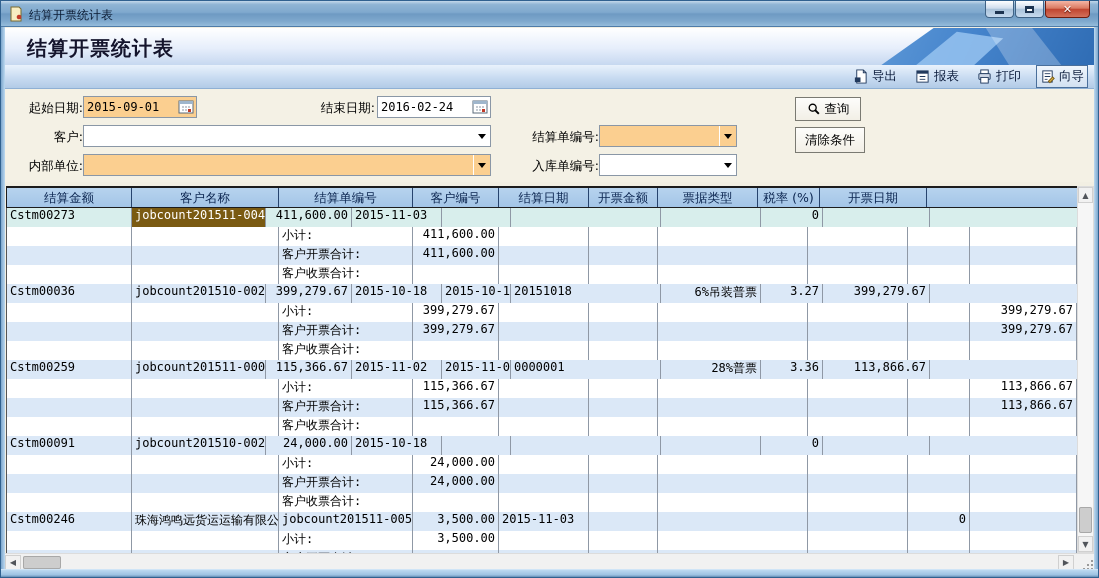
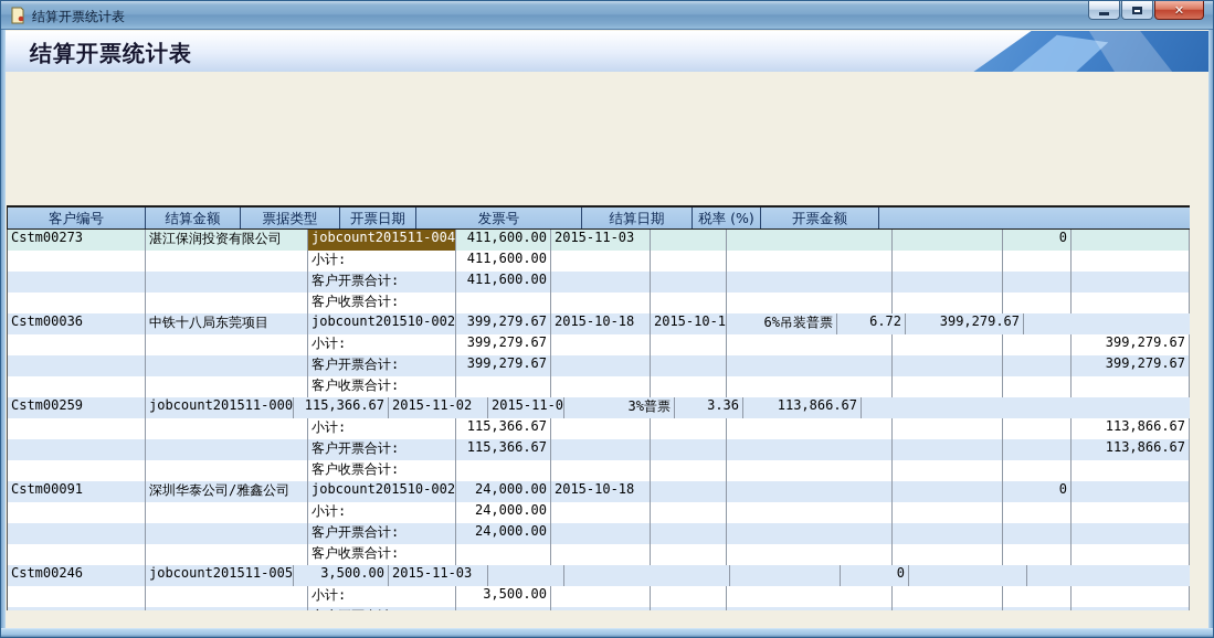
  结算开票统计表
  ✕
  结算开票统计表
- 导出
- 报表
- 打印
- 向导
- 起始日期:
- 2015-09-01
- 结束日期:
- 2016-02-24
- 查询
- 客户:
- 结算单编号:
- 清除条件
- 内部单位:
- 入库单编号:
- 结算金额
+ 客户编号
- 客户名称
- 结算单编号
- 客户编号
+ 结算金额
- 结算日期
+ 票据类型
- 开票金额
+ 开票日期
+ 发票号
- 票据类型
+ 结算日期
  税率 (%)
- 开票日期
+ 开票金额
  Cstm00273
+ 湛江保润投资有限公司
  jobcount201511-004
  411,600.00
  2015-11-03
  0
  小计:
  411,600.00
  客户开票合计:
  411,600.00
  客户收票合计:
  Cstm00036
+ 中铁十八局东莞项目
  jobcount201510-002
  399,279.67
  2015-10-18
  2015-10-1
- 20151018
  6%吊装普票
- 3.27
+ 6.72
  399,279.67
  小计:
  399,279.67
  399,279.67
  客户开票合计:
  399,279.67
  399,279.67
  客户收票合计:
  Cstm00259
  jobcount201511-000
  115,366.67
  2015-11-02
  2015-11-0
- 0000001
- 28%普票
+ 3%普票
  3.36
  113,866.67
  小计:
  115,366.67
  113,866.67
  客户开票合计:
  115,366.67
  113,866.67
  客户收票合计:
  Cstm00091
+ 深圳华泰公司/雅鑫公司
  jobcount201510-002
  24,000.00
  2015-10-18
  0
  小计:
  24,000.00
  客户开票合计:
  24,000.00
  客户收票合计:
  Cstm00246
- 珠海鸿鸣远货运运输有限公
  jobcount201511-005
  3,500.00
  2015-11-03
  0
  小计:
  3,500.00
- ▲
- ▼
- ◀
- ▶
